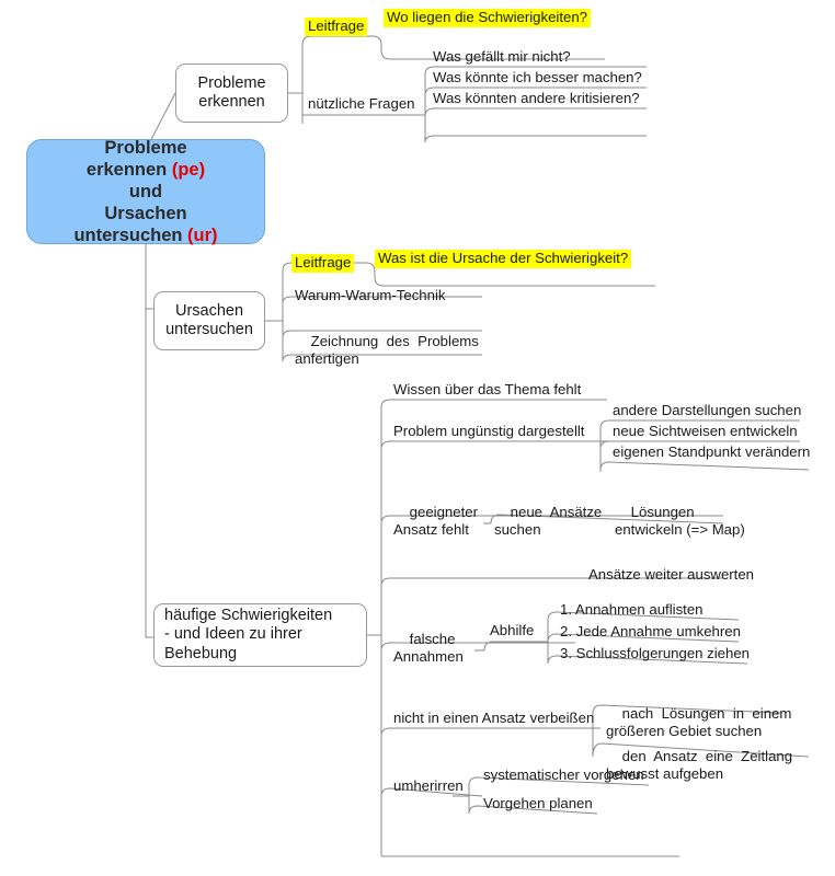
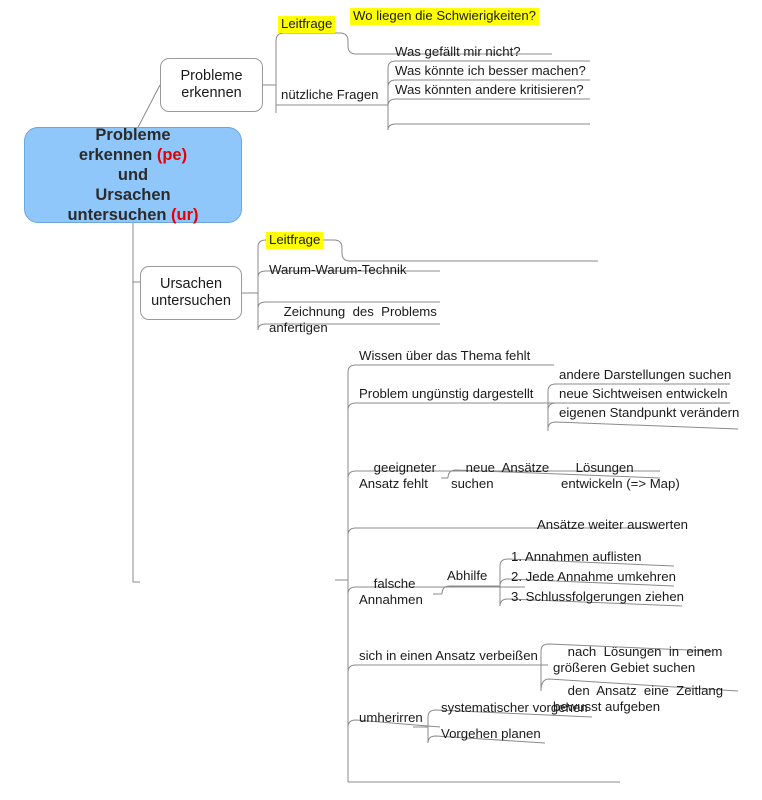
  Probleme
  erkennen (pe)
  und
  Ursachen
  untersuchen (ur)
  Probleme
  erkennen
  Leitfrage
  Wo liegen die Schwierigkeiten?
  nützliche Fragen
  Was gefällt mir nicht?
  Was könnte ich besser machen?
  Was könnten andere kritisieren?
  Ursachen
  untersuchen
  Leitfrage
- Was ist die Ursache der Schwierigkeit?
  Warum-Warum-Technik
  Zeichnung des Problems
  anfertigen
- häufige Schwierigkeiten
- - und Ideen zu ihrer
- Behebung
  Wissen über das Thema fehlt
  Problem ungünstig dargestellt
  andere Darstellungen suchen
  neue Sichtweisen entwickeln
  eigenen Standpunkt verändern
  geeigneter
  Ansatz fehlt
  neue Ansätze
  suchen
  Lösungen
  entwickeln (=> Map)
  Ansätze weiter auswerten
  falsche
  Annahmen
  Abhilfe
  1. Annahmen auflisten
  2. Jede Annahme umkehren
  3. Schlussfolgerungen ziehen
- nicht in einen Ansatz verbeißen
+ sich in einen Ansatz verbeißen
  nach Lösungen in einem
  größeren Gebiet suchen
  den Ansatz eine Zeitlang
  bewusst aufgeben
  umherirren
  systematischer vorgehen
  Vorgehen planen
